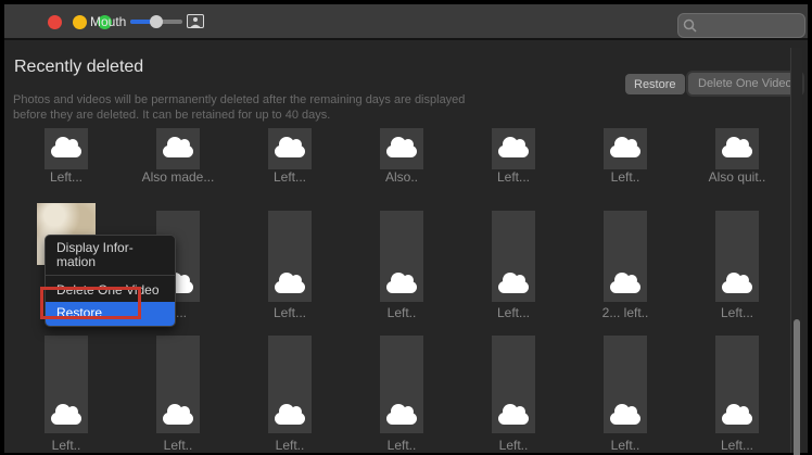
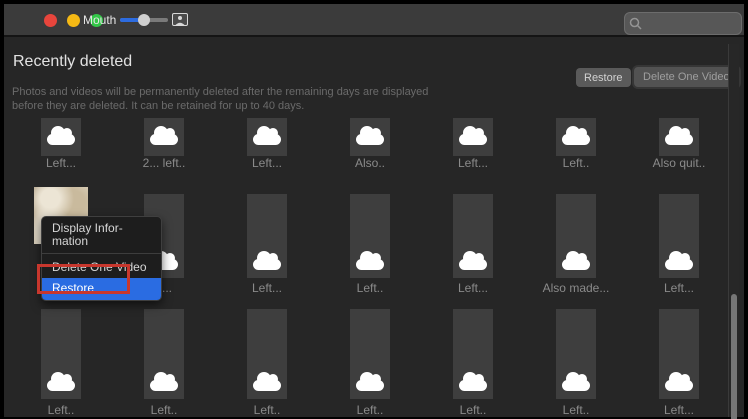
  Mouth
  Recently deleted
  Photos and videos will be permanently deleted after the remaining days are displayed
  before they are deleted. It can be retained for up to 40 days.
  Restore
  Delete One Video
  Left...
- Also made...
+ 2... left..
  Left...
  Also..
  Left...
  Left..
  Also quit..
  ...
  Left...
  Left..
  Left...
- 2... left..
+ Also made...
  Left...
  Left..
  Left..
  Left..
  Left..
  Left..
  Left..
  Left...
  Display Infor-
  mation
  Delete One Video
  Restore
